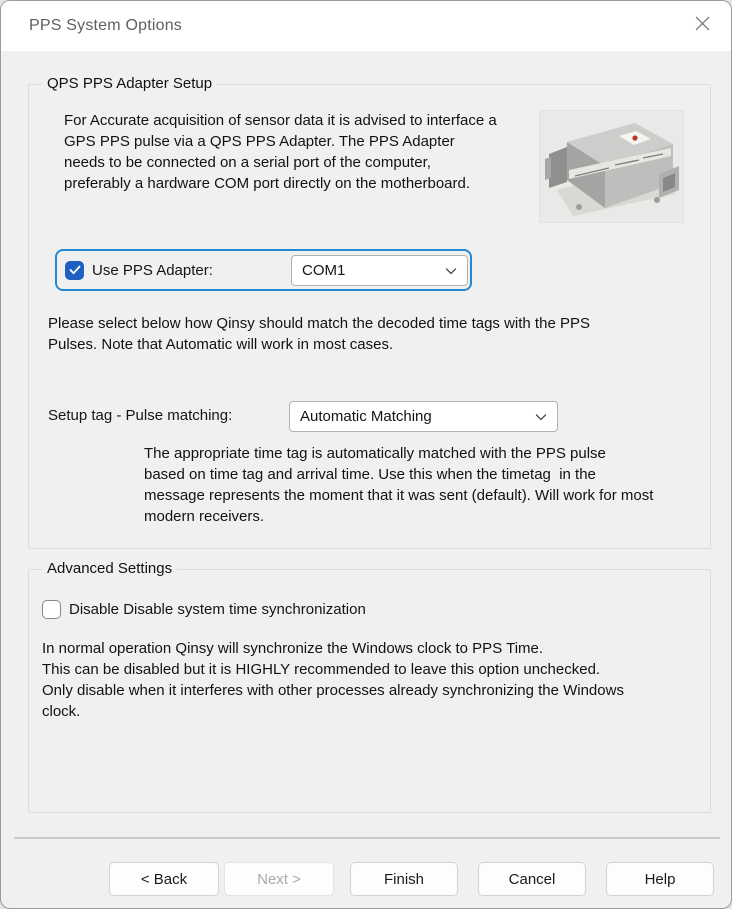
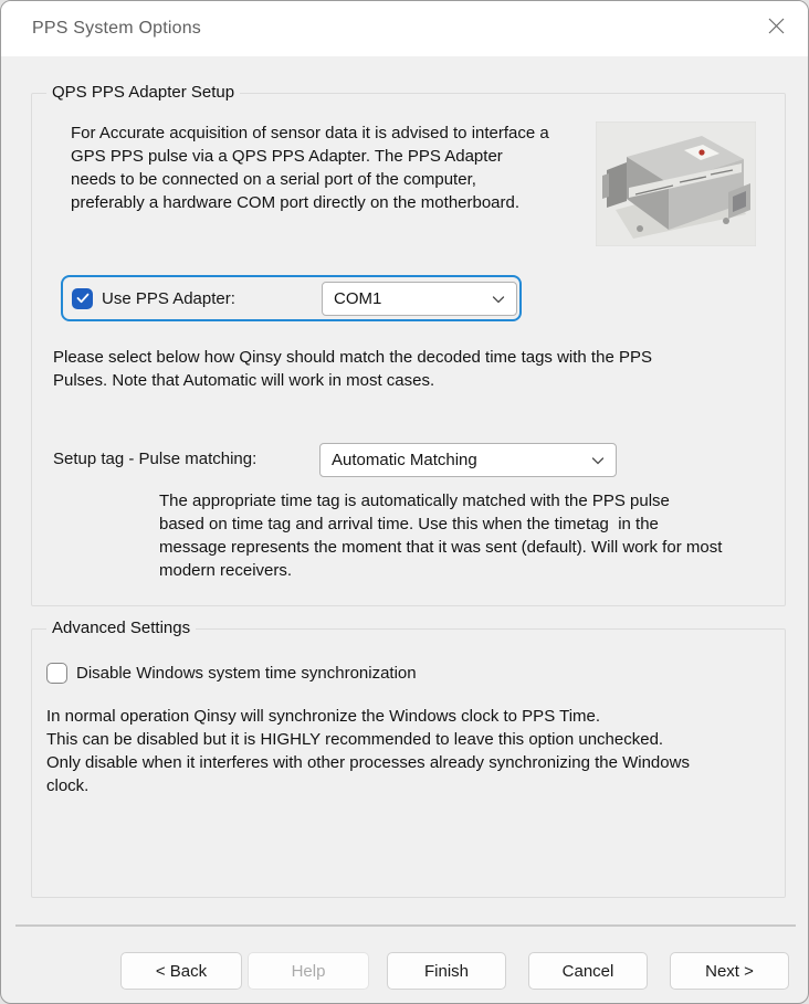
  PPS System Options
  QPS PPS Adapter Setup
  For Accurate acquisition of sensor data it is advised to interface a
  GPS PPS pulse via a QPS PPS Adapter. The PPS Adapter
  needs to be connected on a serial port of the computer,
  preferably a hardware COM port directly on the motherboard.
  Use PPS Adapter:
  COM1
  Please select below how Qinsy should match the decoded time tags with the PPS
  Pulses. Note that Automatic will work in most cases.
  Setup tag - Pulse matching:
  Automatic Matching
  The appropriate time tag is automatically matched with the PPS pulse
  based on time tag and arrival time. Use this when the timetag in the
  message represents the moment that it was sent (default). Will work for most
  modern receivers.
  Advanced Settings
- Disable Disable system time synchronization
+ Disable Windows system time synchronization
  In normal operation Qinsy will synchronize the Windows clock to PPS Time.
  This can be disabled but it is HIGHLY recommended to leave this option unchecked.
  Only disable when it interferes with other processes already synchronizing the Windows
  clock.
  < Back
- Next >
+ Help
  Finish
  Cancel
- Help
+ Next >
